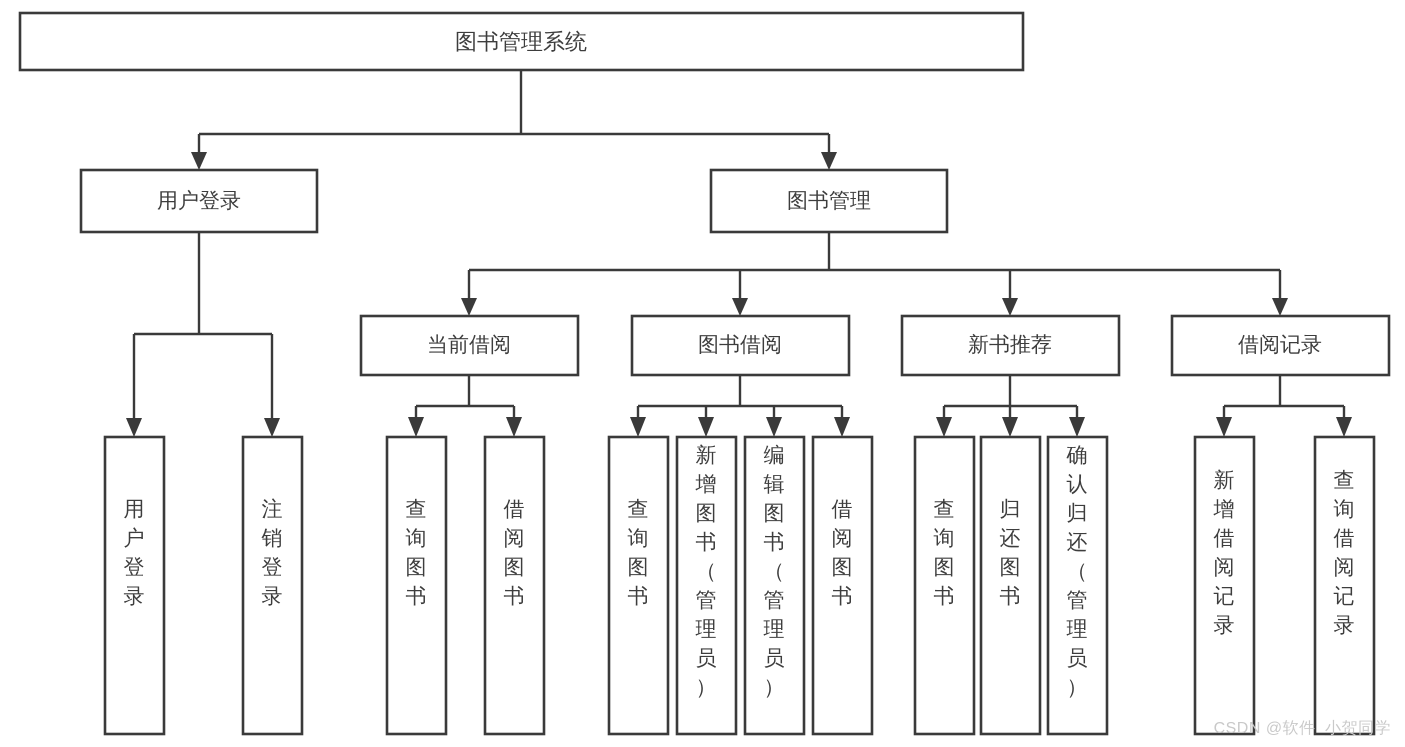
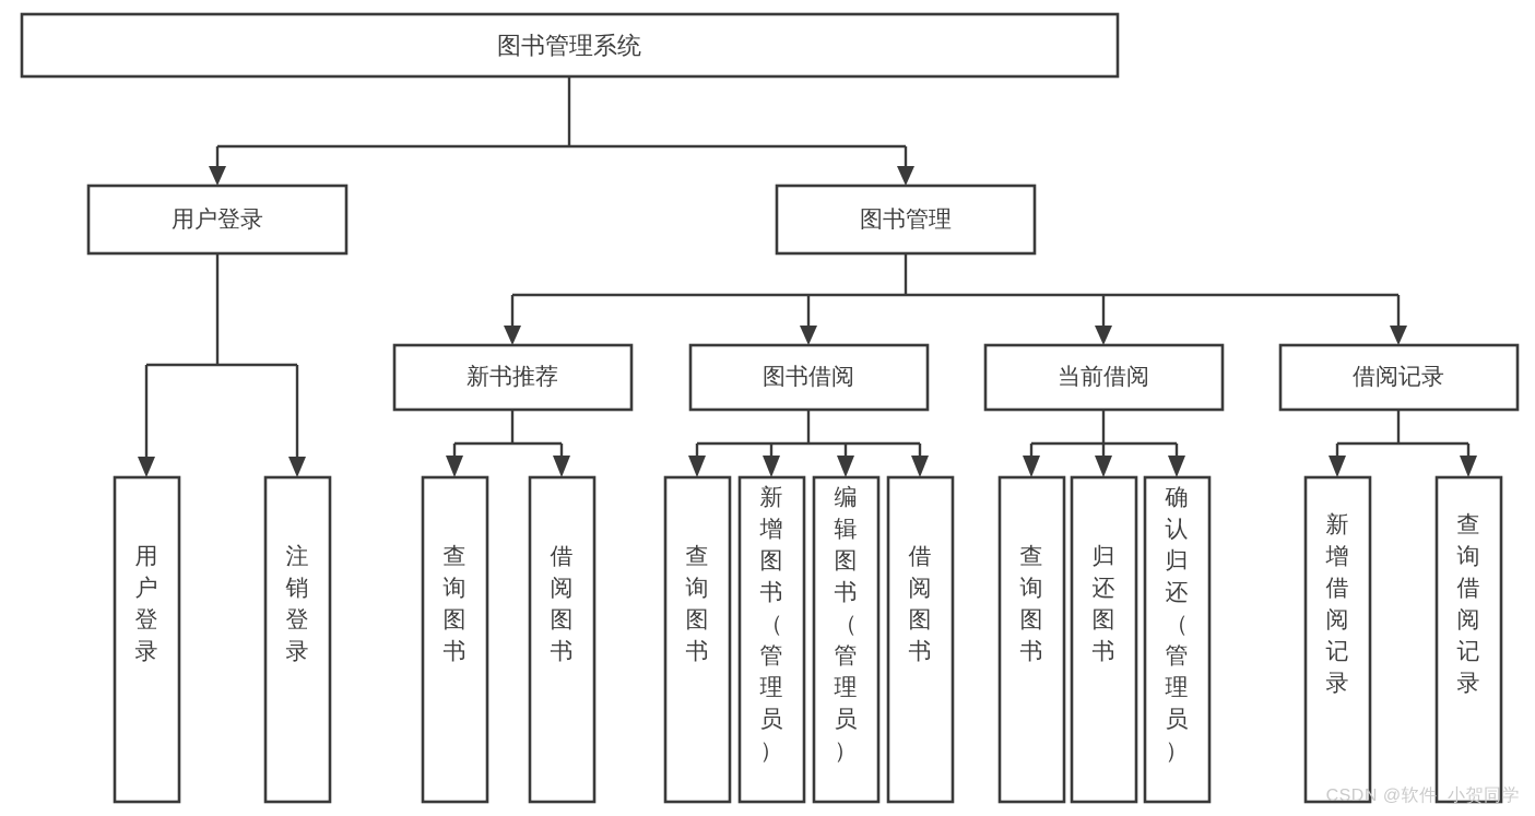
  图书管理系统
  用户登录
  图书管理
- 当前借阅
+ 新书推荐
  图书借阅
- 新书推荐
+ 当前借阅
  借阅记录
  用户登录
  注销登录
  查询图书
  借阅图书
  查询图书
  新增图书（管理员）
  编辑图书（管理员）
  借阅图书
  查询图书
  归还图书
  确认归还（管理员）
  新增借阅记录
  查询借阅记录
  CSDN @软件_小贺同学
